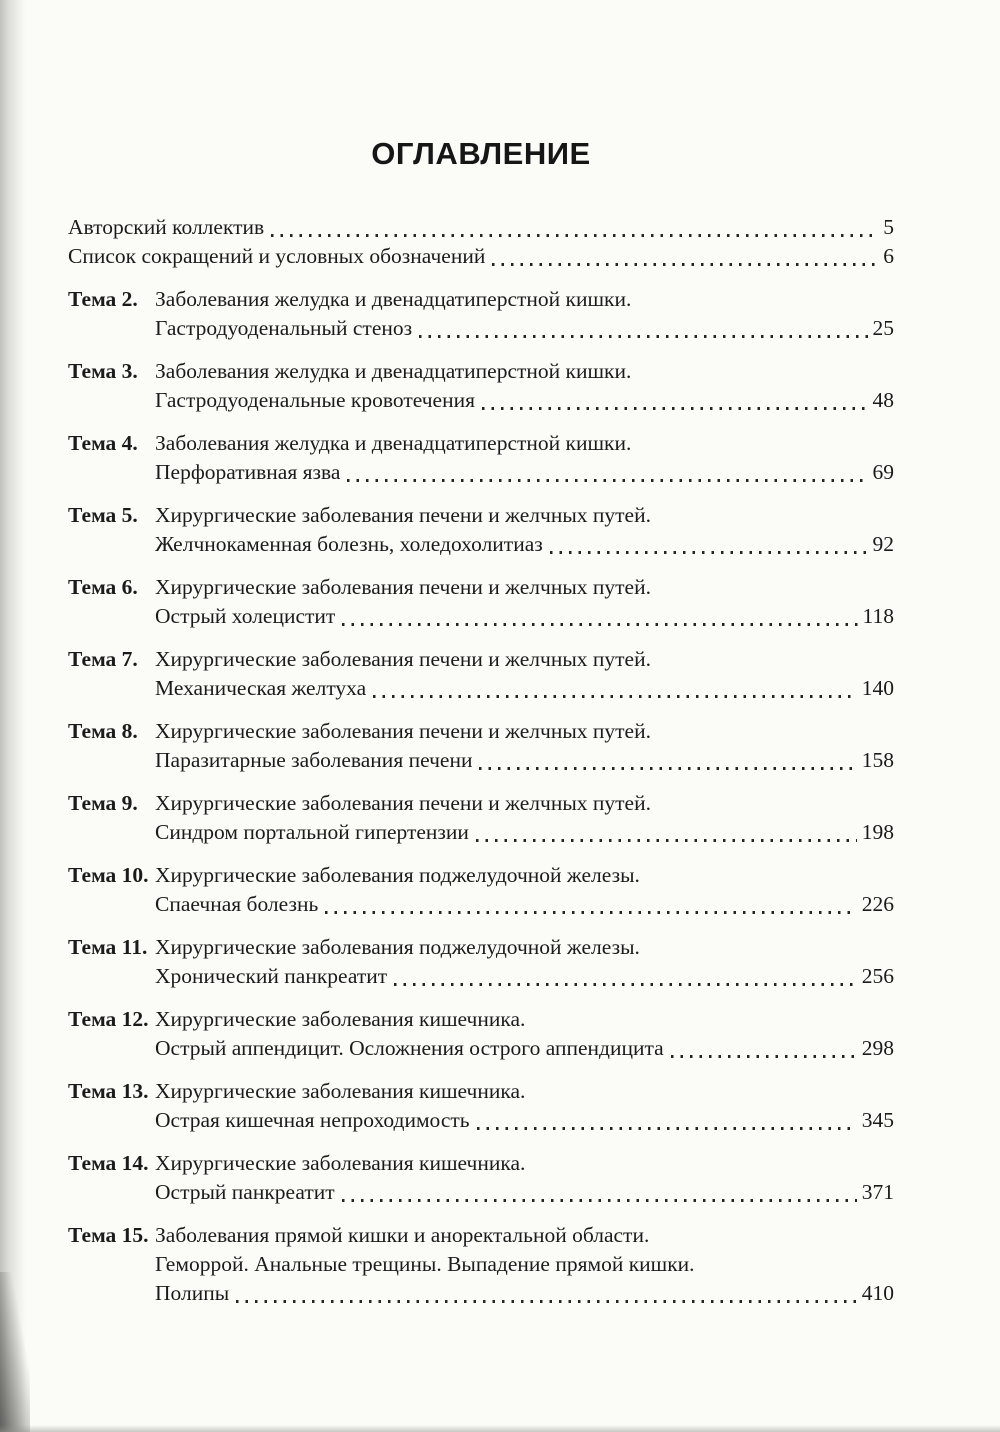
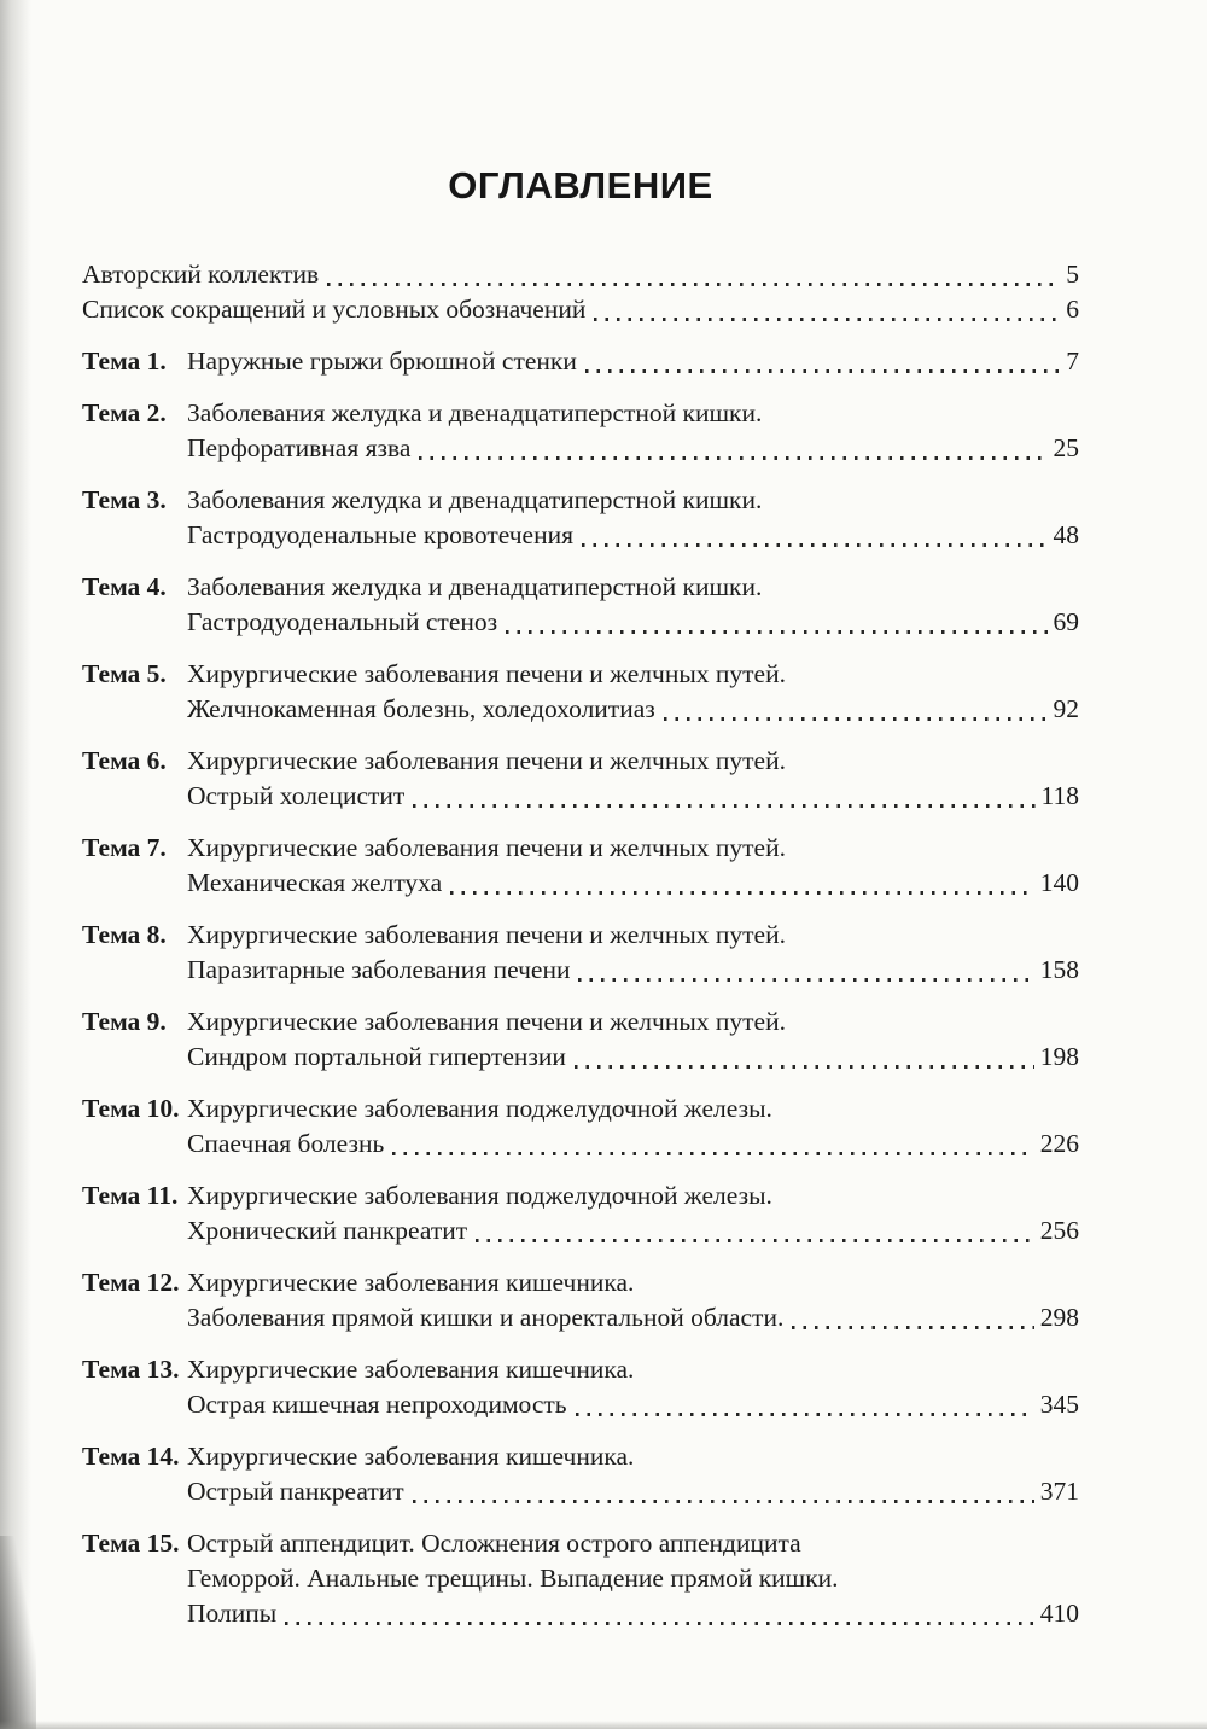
  ОГЛАВЛЕНИЕ
  Авторский коллектив
  5
  Список сокращений и условных обозначений
  6
+ Тема 1.
+ Наружные грыжи брюшной стенки
+ 7
  Тема 2.
  Заболевания желудка и двенадцатиперстной кишки.
- Гастродуоденальный стеноз
+ Перфоративная язва
  25
  Тема 3.
  Заболевания желудка и двенадцатиперстной кишки.
  Гастродуоденальные кровотечения
  48
  Тема 4.
  Заболевания желудка и двенадцатиперстной кишки.
- Перфоративная язва
+ Гастродуоденальный стеноз
  69
  Тема 5.
  Хирургические заболевания печени и желчных путей.
  Желчнокаменная болезнь, холедохолитиаз
  92
  Тема 6.
  Хирургические заболевания печени и желчных путей.
  Острый холецистит
  118
  Тема 7.
  Хирургические заболевания печени и желчных путей.
  Механическая желтуха
  140
  Тема 8.
  Хирургические заболевания печени и желчных путей.
  Паразитарные заболевания печени
  158
  Тема 9.
  Хирургические заболевания печени и желчных путей.
  Синдром портальной гипертензии
  198
  Тема 10.
  Хирургические заболевания поджелудочной железы.
  Спаечная болезнь
  226
  Тема 11.
  Хирургические заболевания поджелудочной железы.
  Хронический панкреатит
  256
  Тема 12.
  Хирургические заболевания кишечника.
- Острый аппендицит. Осложнения острого аппендицита
+ Заболевания прямой кишки и аноректальной области.
  298
  Тема 13.
  Хирургические заболевания кишечника.
  Острая кишечная непроходимость
  345
  Тема 14.
  Хирургические заболевания кишечника.
  Острый панкреатит
  371
  Тема 15.
- Заболевания прямой кишки и аноректальной области.
+ Острый аппендицит. Осложнения острого аппендицита
  Геморрой. Анальные трещины. Выпадение прямой кишки.
  Полипы
  410
